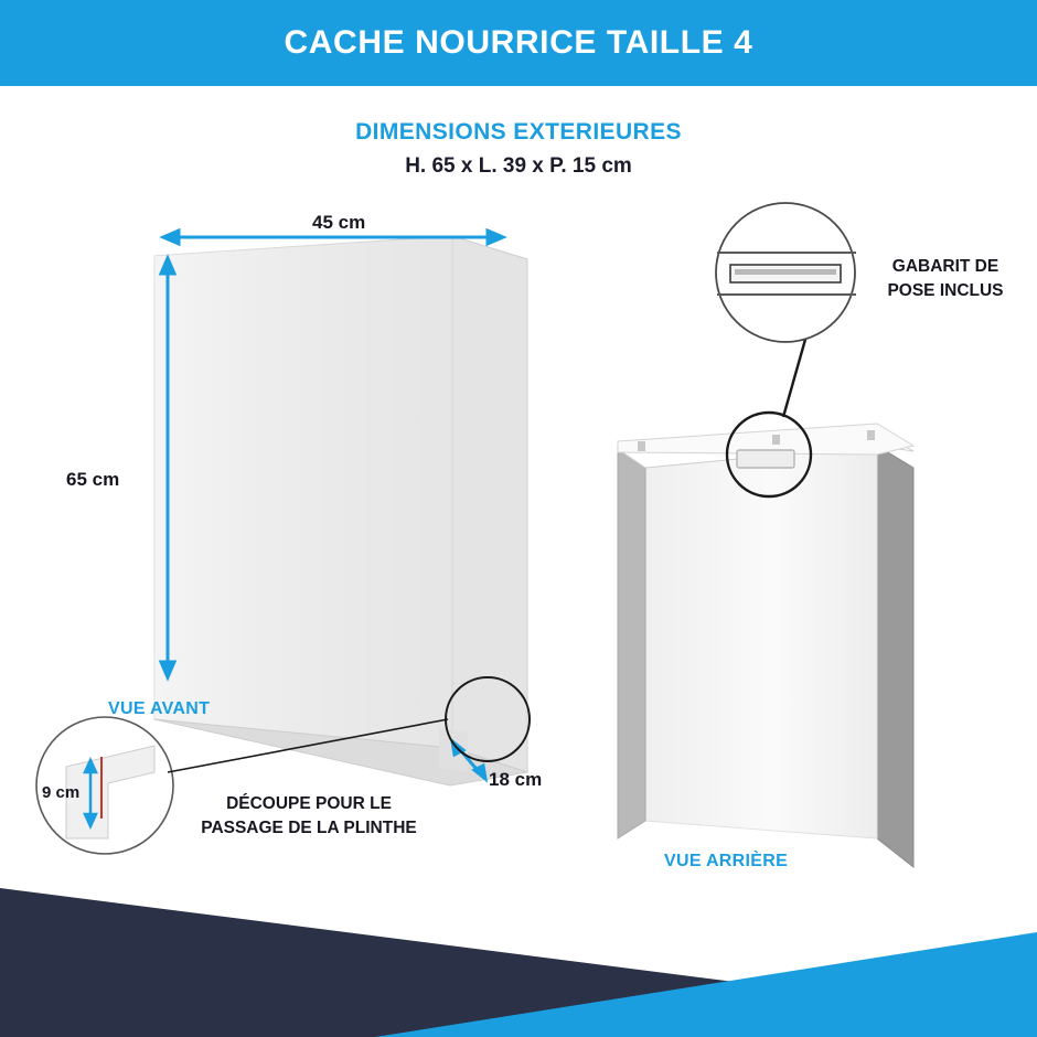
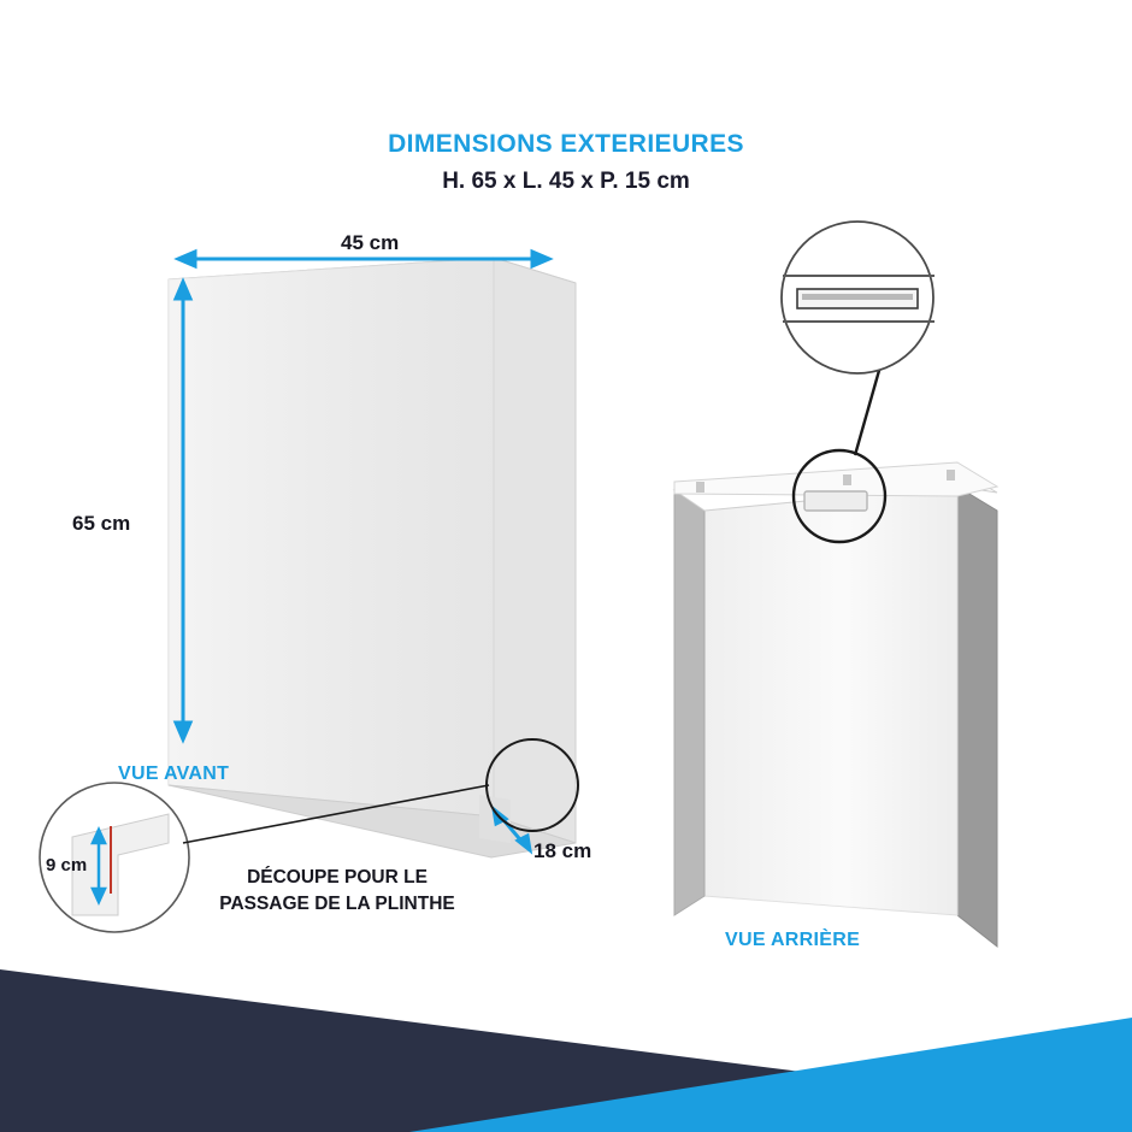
- CACHE NOURRICE TAILLE 4
  DIMENSIONS EXTERIEURES
- H. 65 x L. 39 x P. 15 cm
+ H. 65 x L. 45 x P. 15 cm
  45 cm
  65 cm
  18 cm
  9 cm
  VUE AVANT
  VUE ARRIÈRE
  DÉCOUPE POUR LE
  PASSAGE DE LA PLINTHE
- GABARIT DE
- POSE INCLUS
